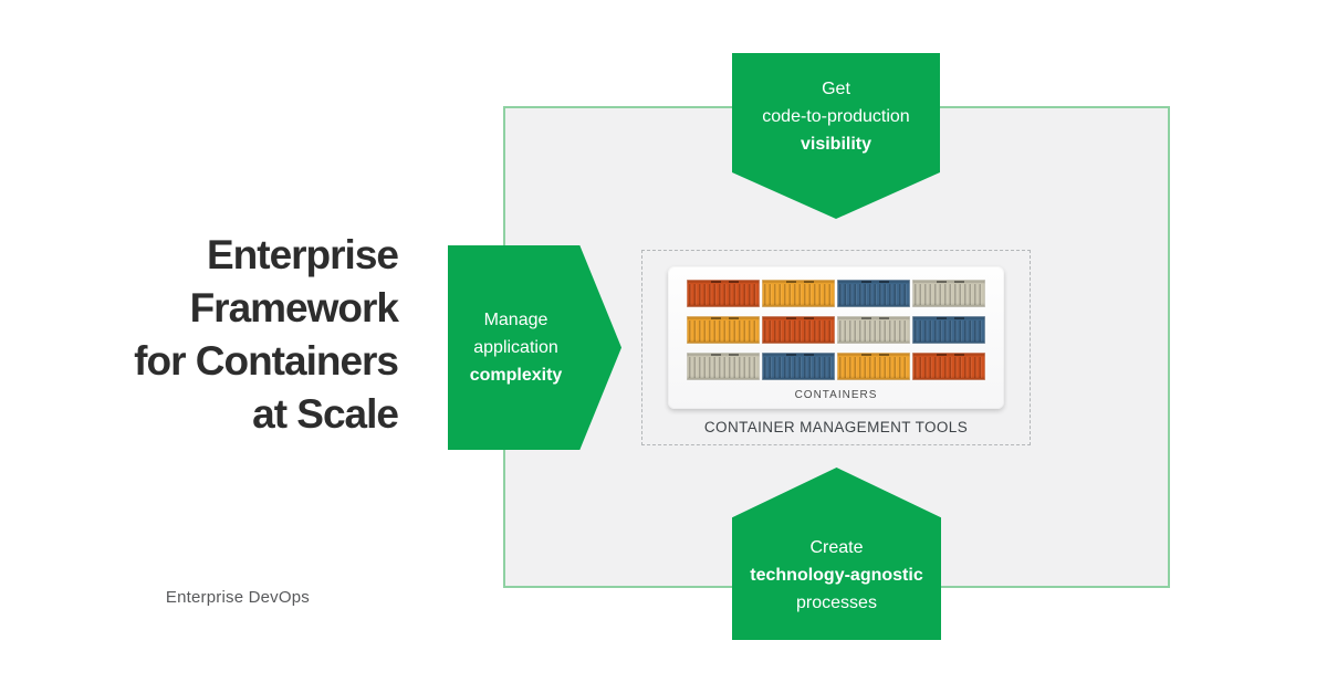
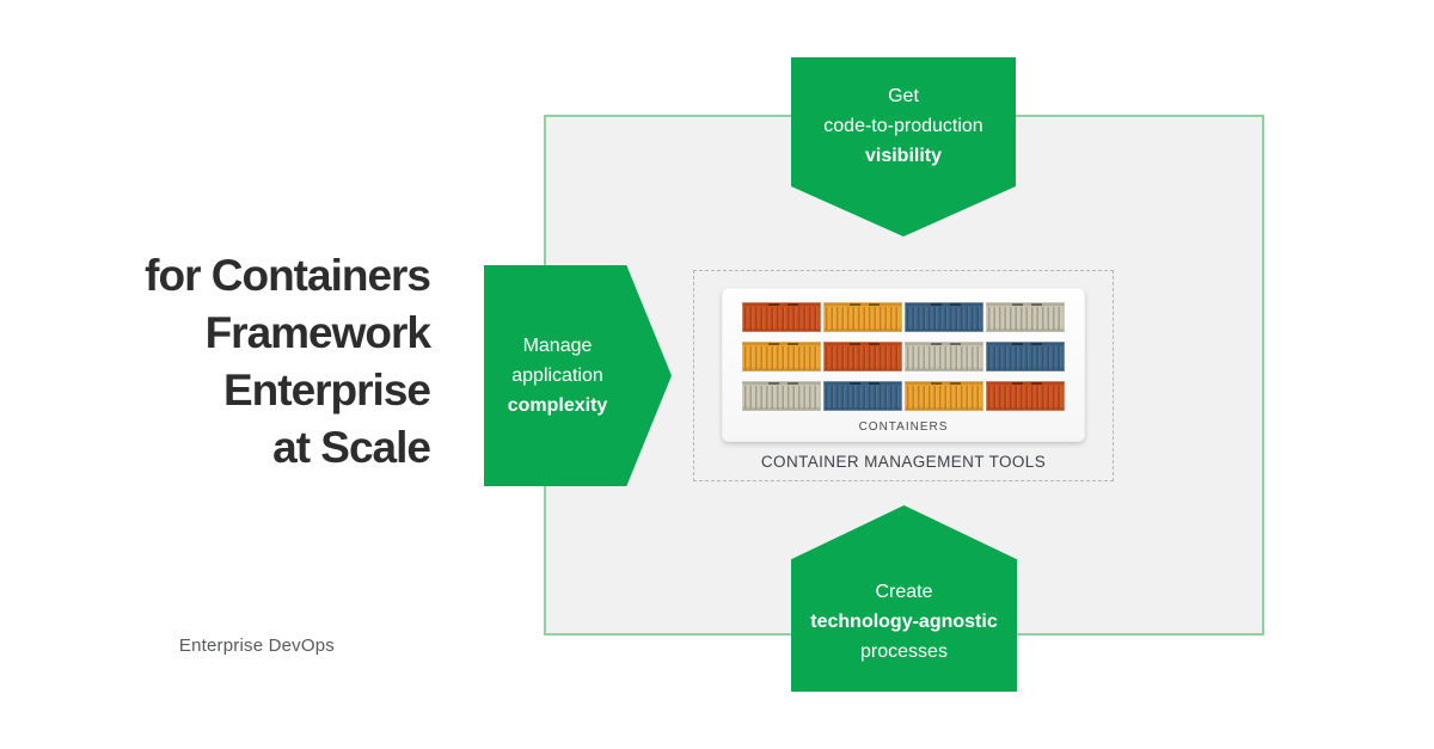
- Enterprise
+ for Containers
  Framework
- for Containers
+ Enterprise
  at Scale
  Enterprise DevOps
  CONTAINERS
  CONTAINER MANAGEMENT TOOLS
  Get
  code-to-production
  visibility
  Manage
  application
  complexity
  Create
  technology-agnostic
  processes
